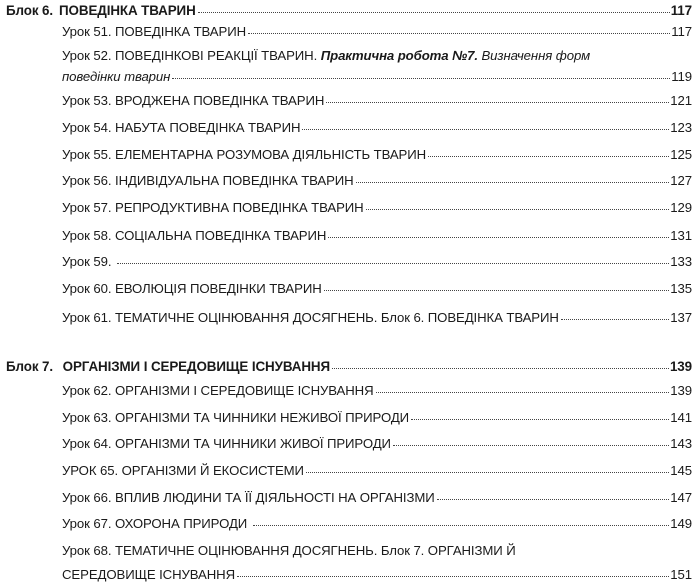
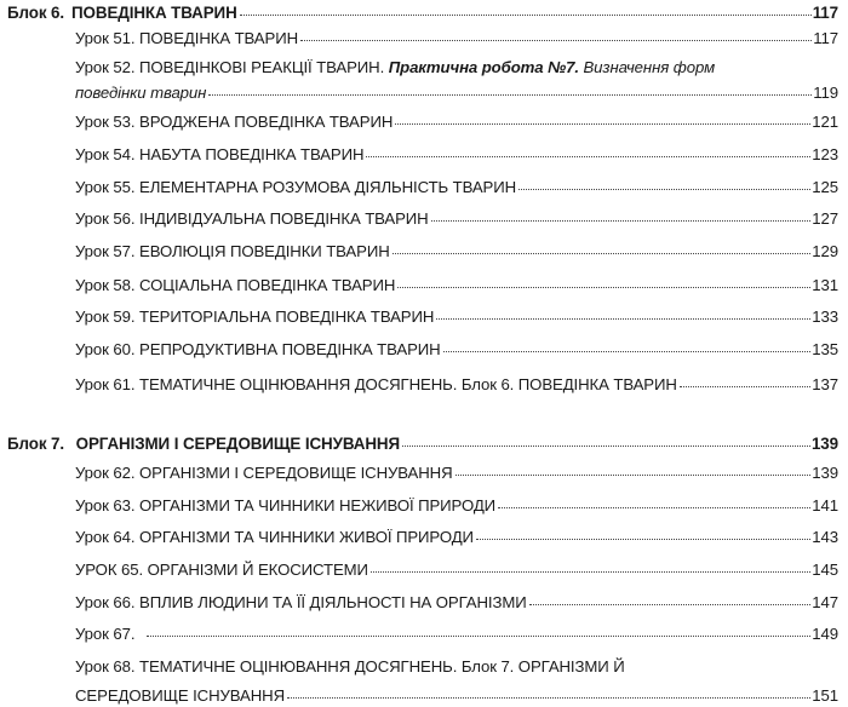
  Блок 6.
  ПОВЕДІНКА ТВАРИН
  117
  Урок 51.
  ПОВЕДІНКА ТВАРИН
  117
  Урок 52. ПОВЕДІНКОВІ РЕАКЦІЇ ТВАРИН. Практична робота №7. Визначення форм
  поведінки тварин
  119
  Урок 53.
  ВРОДЖЕНА ПОВЕДІНКА ТВАРИН
  121
  Урок 54.
  НАБУТА ПОВЕДІНКА ТВАРИН
  123
  Урок 55.
  ЕЛЕМЕНТАРНА РОЗУМОВА ДІЯЛЬНІСТЬ ТВАРИН
  125
  Урок 56.
  ІНДИВІДУАЛЬНА ПОВЕДІНКА ТВАРИН
  127
  Урок 57.
- РЕПРОДУКТИВНА ПОВЕДІНКА ТВАРИН
+ ЕВОЛЮЦІЯ ПОВЕДІНКИ ТВАРИН
  129
  Урок 58.
  СОЦІАЛЬНА ПОВЕДІНКА ТВАРИН
  131
  Урок 59.
+ ТЕРИТОРІАЛЬНА ПОВЕДІНКА ТВАРИН
  133
  Урок 60.
- ЕВОЛЮЦІЯ ПОВЕДІНКИ ТВАРИН
+ РЕПРОДУКТИВНА ПОВЕДІНКА ТВАРИН
  135
  Урок 61.
  ТЕМАТИЧНЕ ОЦІНЮВАННЯ ДОСЯГНЕНЬ. Блок 6. ПОВЕДІНКА ТВАРИН
  137
  Блок 7.
  ОРГАНІЗМИ І СЕРЕДОВИЩЕ ІСНУВАННЯ
  139
  Урок 62.
  ОРГАНІЗМИ І СЕРЕДОВИЩЕ ІСНУВАННЯ
  139
  Урок 63.
  ОРГАНІЗМИ ТА ЧИННИКИ НЕЖИВОЇ ПРИРОДИ
  141
  Урок 64.
  ОРГАНІЗМИ ТА ЧИННИКИ ЖИВОЇ ПРИРОДИ
  143
  УРОК 65.
  ОРГАНІЗМИ Й ЕКОСИСТЕМИ
  145
  Урок 66.
  ВПЛИВ ЛЮДИНИ ТА ЇЇ ДІЯЛЬНОСТІ НА ОРГАНІЗМИ
  147
  Урок 67.
- ОХОРОНА ПРИРОДИ
  149
  Урок 68. ТЕМАТИЧНЕ ОЦІНЮВАННЯ ДОСЯГНЕНЬ. Блок 7. ОРГАНІЗМИ Й
  СЕРЕДОВИЩЕ ІСНУВАННЯ
  151
